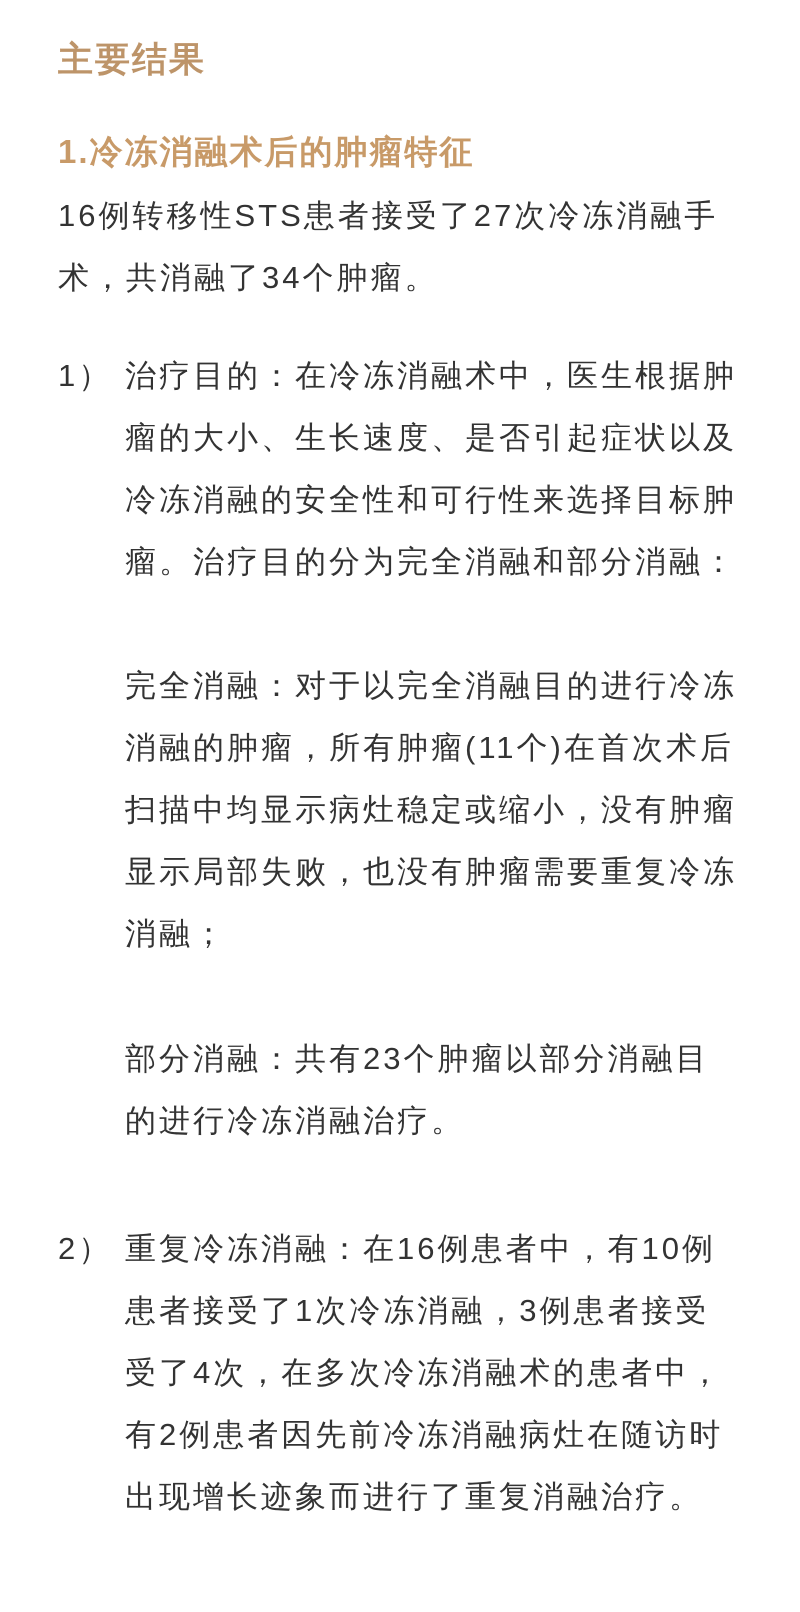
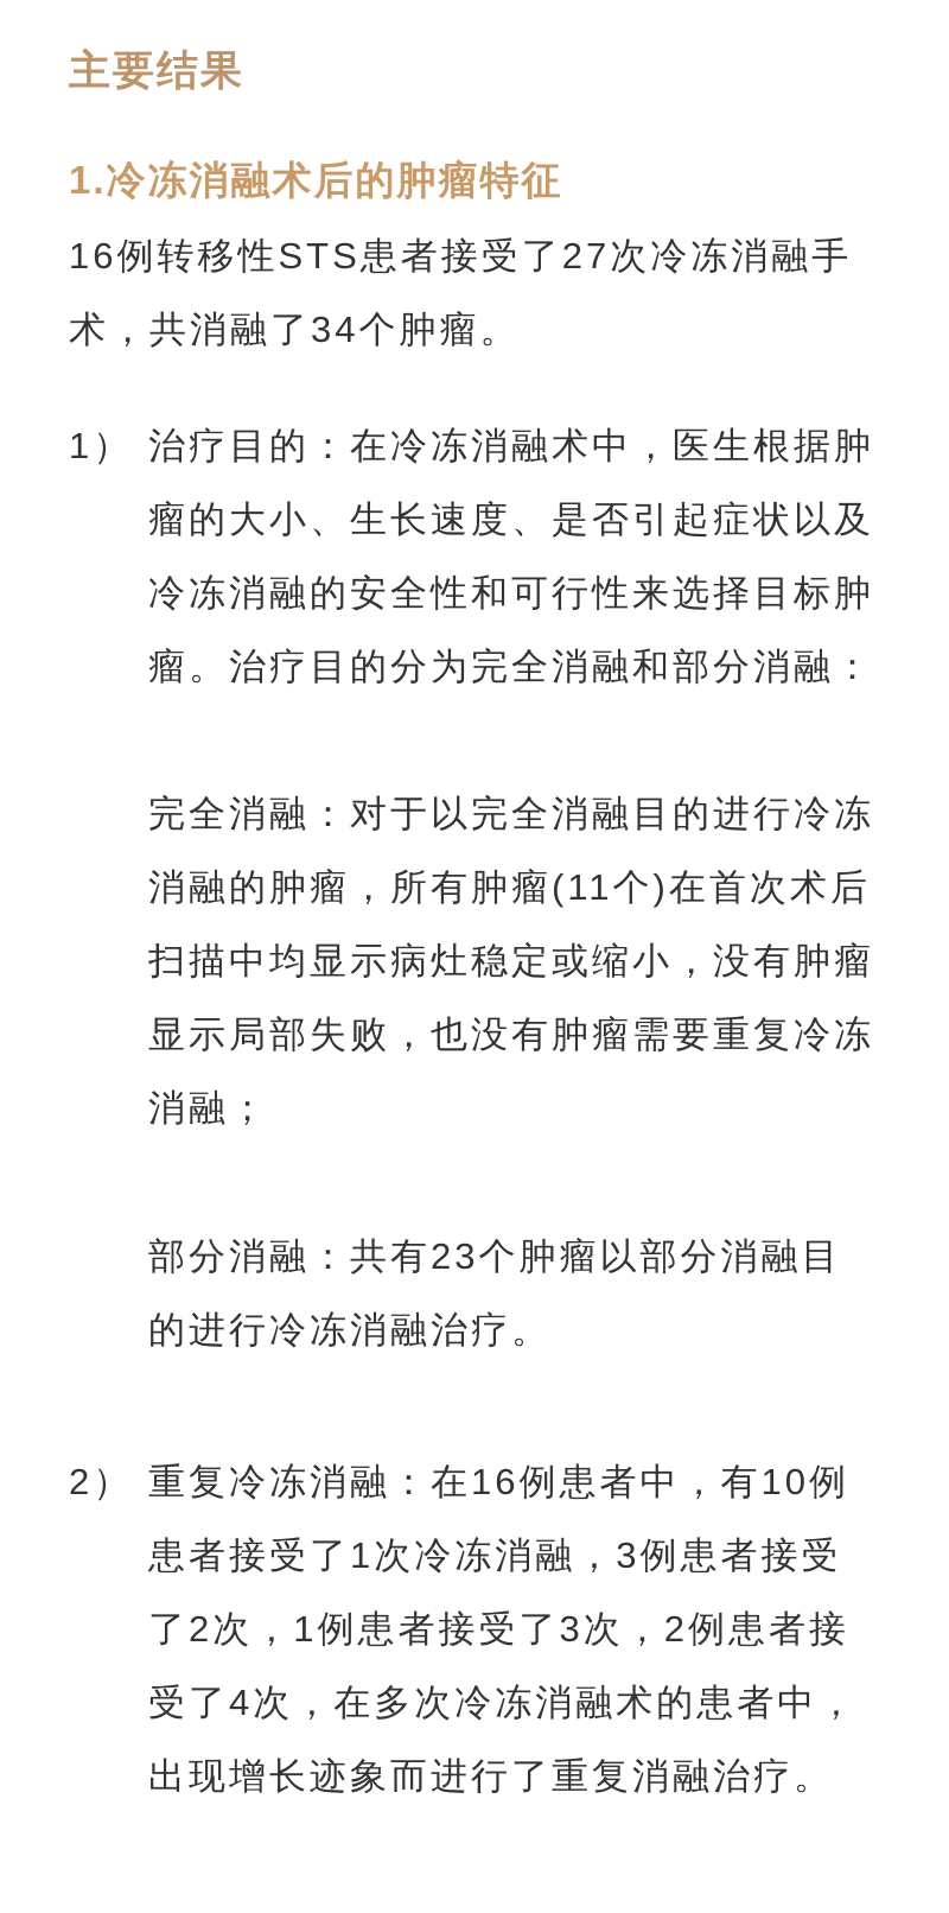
  主要结果
  1.冷冻消融术后的肿瘤特征
  16例转移性STS患者接受了27次冷冻消融手
  术，共消融了34个肿瘤。
  1）
  治疗目的：在冷冻消融术中，医生根据肿
  瘤的大小、生长速度、是否引起症状以及
  冷冻消融的安全性和可行性来选择目标肿
  瘤。治疗目的分为完全消融和部分消融：
  完全消融：对于以完全消融目的进行冷冻
  消融的肿瘤，所有肿瘤(11个)在首次术后
  扫描中均显示病灶稳定或缩小，没有肿瘤
  显示局部失败，也没有肿瘤需要重复冷冻
  消融；
  部分消融：共有23个肿瘤以部分消融目
  的进行冷冻消融治疗。
  2）
  重复冷冻消融：在16例患者中，有10例
  患者接受了1次冷冻消融，3例患者接受
+ 了2次，1例患者接受了3次，2例患者接
  受了4次，在多次冷冻消融术的患者中，
- 有2例患者因先前冷冻消融病灶在随访时
  出现增长迹象而进行了重复消融治疗。
